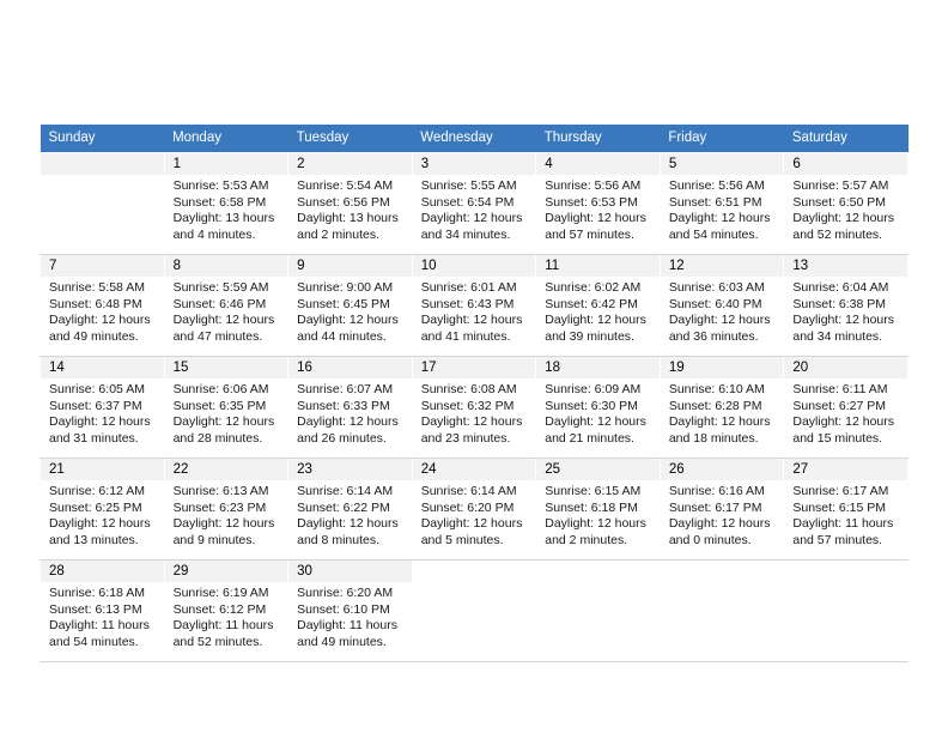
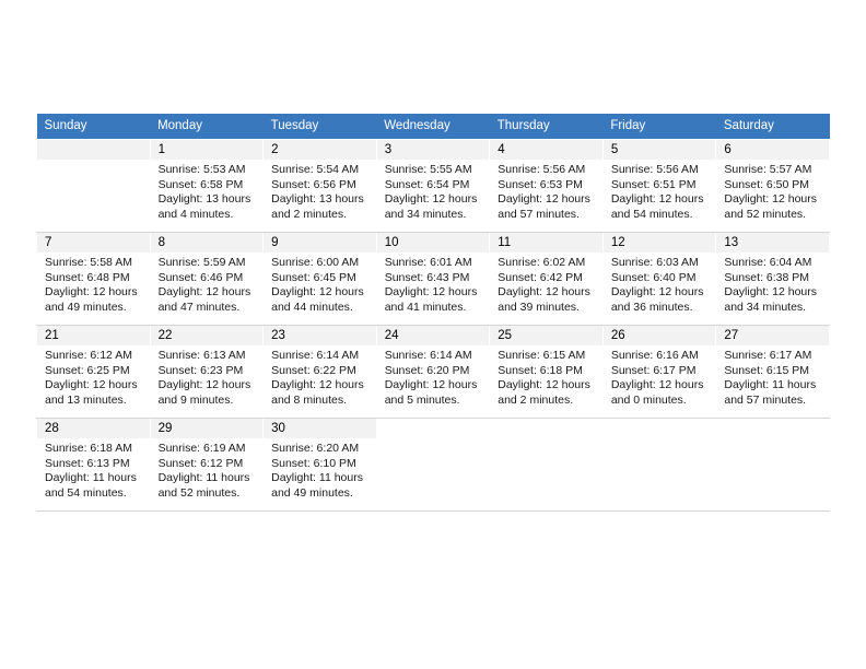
  Sunday	Monday	Tuesday	Wednesday	Thursday	Friday	Saturday
  	1Sunrise: 5:53 AMSunset: 6:58 PMDaylight: 13 hoursand 4 minutes.	2Sunrise: 5:54 AMSunset: 6:56 PMDaylight: 13 hoursand 2 minutes.	3Sunrise: 5:55 AMSunset: 6:54 PMDaylight: 12 hoursand 34 minutes.	4Sunrise: 5:56 AMSunset: 6:53 PMDaylight: 12 hoursand 57 minutes.	5Sunrise: 5:56 AMSunset: 6:51 PMDaylight: 12 hoursand 54 minutes.	6Sunrise: 5:57 AMSunset: 6:50 PMDaylight: 12 hoursand 52 minutes.
- 7Sunrise: 5:58 AMSunset: 6:48 PMDaylight: 12 hoursand 49 minutes.	8Sunrise: 5:59 AMSunset: 6:46 PMDaylight: 12 hoursand 47 minutes.	9Sunrise: 9:00 AMSunset: 6:45 PMDaylight: 12 hoursand 44 minutes.	10Sunrise: 6:01 AMSunset: 6:43 PMDaylight: 12 hoursand 41 minutes.	11Sunrise: 6:02 AMSunset: 6:42 PMDaylight: 12 hoursand 39 minutes.	12Sunrise: 6:03 AMSunset: 6:40 PMDaylight: 12 hoursand 36 minutes.	13Sunrise: 6:04 AMSunset: 6:38 PMDaylight: 12 hoursand 34 minutes.
+ 7Sunrise: 5:58 AMSunset: 6:48 PMDaylight: 12 hoursand 49 minutes.	8Sunrise: 5:59 AMSunset: 6:46 PMDaylight: 12 hoursand 47 minutes.	9Sunrise: 6:00 AMSunset: 6:45 PMDaylight: 12 hoursand 44 minutes.	10Sunrise: 6:01 AMSunset: 6:43 PMDaylight: 12 hoursand 41 minutes.	11Sunrise: 6:02 AMSunset: 6:42 PMDaylight: 12 hoursand 39 minutes.	12Sunrise: 6:03 AMSunset: 6:40 PMDaylight: 12 hoursand 36 minutes.	13Sunrise: 6:04 AMSunset: 6:38 PMDaylight: 12 hoursand 34 minutes.
- 14Sunrise: 6:05 AMSunset: 6:37 PMDaylight: 12 hoursand 31 minutes.	15Sunrise: 6:06 AMSunset: 6:35 PMDaylight: 12 hoursand 28 minutes.	16Sunrise: 6:07 AMSunset: 6:33 PMDaylight: 12 hoursand 26 minutes.	17Sunrise: 6:08 AMSunset: 6:32 PMDaylight: 12 hoursand 23 minutes.	18Sunrise: 6:09 AMSunset: 6:30 PMDaylight: 12 hoursand 21 minutes.	19Sunrise: 6:10 AMSunset: 6:28 PMDaylight: 12 hoursand 18 minutes.	20Sunrise: 6:11 AMSunset: 6:27 PMDaylight: 12 hoursand 15 minutes.
  21Sunrise: 6:12 AMSunset: 6:25 PMDaylight: 12 hoursand 13 minutes.	22Sunrise: 6:13 AMSunset: 6:23 PMDaylight: 12 hoursand 9 minutes.	23Sunrise: 6:14 AMSunset: 6:22 PMDaylight: 12 hoursand 8 minutes.	24Sunrise: 6:14 AMSunset: 6:20 PMDaylight: 12 hoursand 5 minutes.	25Sunrise: 6:15 AMSunset: 6:18 PMDaylight: 12 hoursand 2 minutes.	26Sunrise: 6:16 AMSunset: 6:17 PMDaylight: 12 hoursand 0 minutes.	27Sunrise: 6:17 AMSunset: 6:15 PMDaylight: 11 hoursand 57 minutes.
  28Sunrise: 6:18 AMSunset: 6:13 PMDaylight: 11 hoursand 54 minutes.	29Sunrise: 6:19 AMSunset: 6:12 PMDaylight: 11 hoursand 52 minutes.	30Sunrise: 6:20 AMSunset: 6:10 PMDaylight: 11 hoursand 49 minutes.
